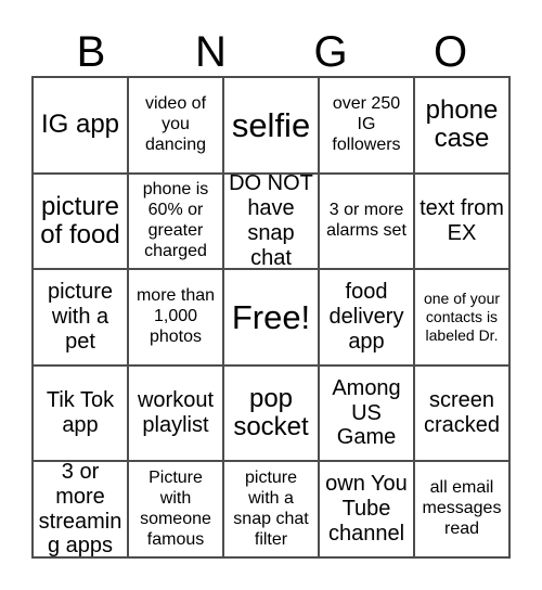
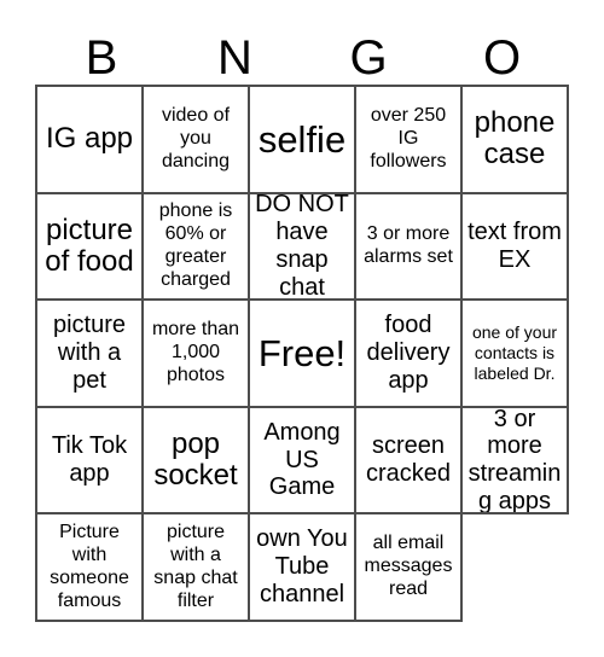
  B
  N
  G
  O
  IG app
  video of you dancing
  selfie
  over 250 IG followers
  phone case
  picture of food
  phone is 60% or greater charged
  DO NOT have snap chat
  3 or more alarms set
  text from EX
  picture with a pet
  more than 1,000 photos
  Free!
  food delivery app
  one of your contacts is labeled Dr.
  Tik Tok app
- workout playlist
  pop socket
  Among US Game
  screen cracked
  3 or more streaming apps
  Picture with someone famous
  picture with a snap chat filter
  own You Tube channel
  all email messages read
